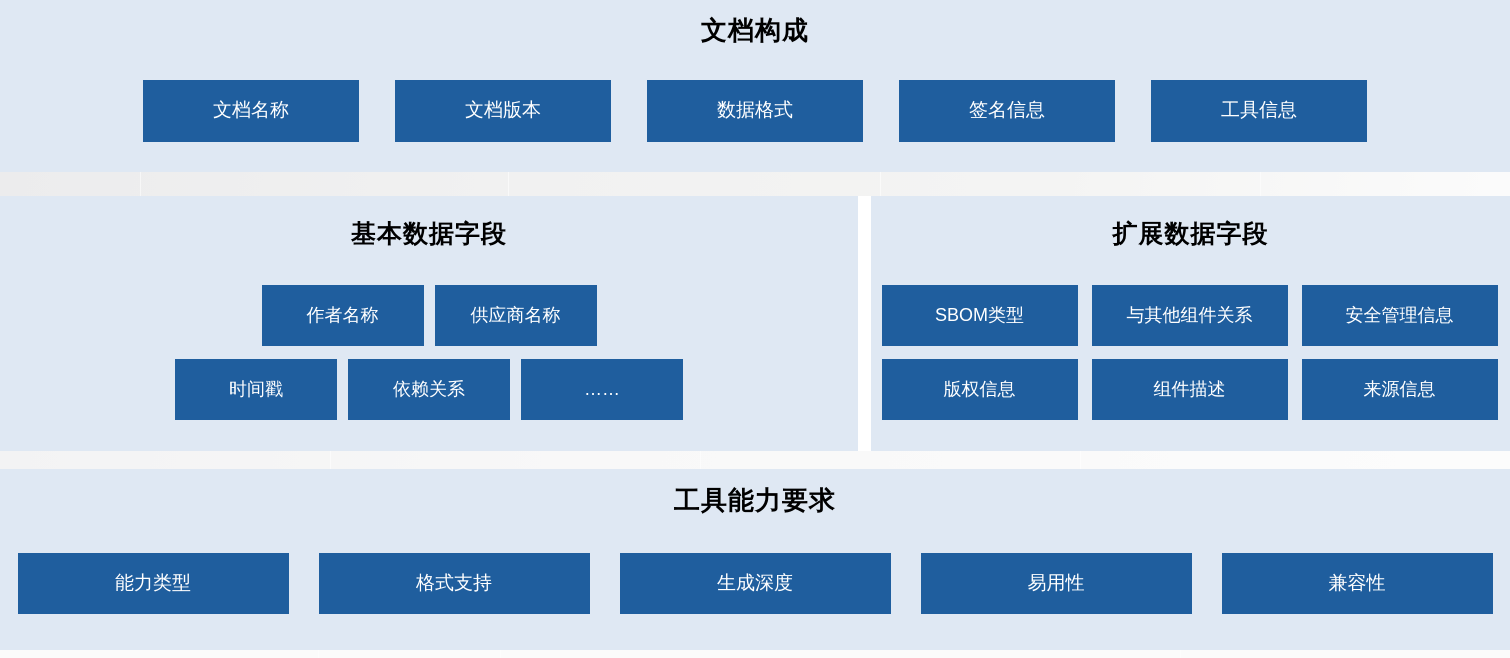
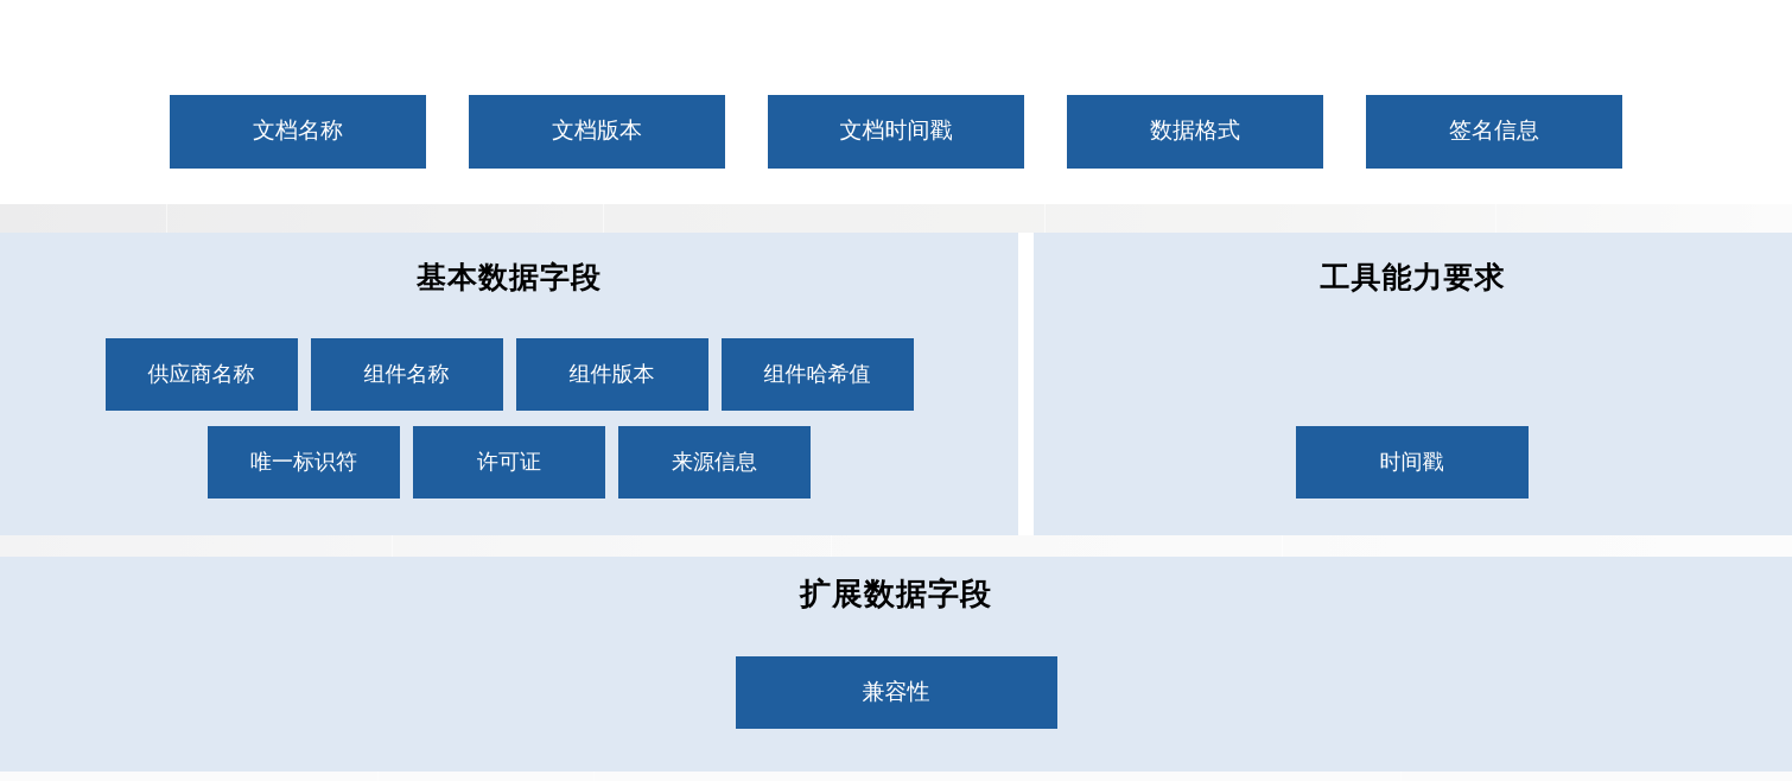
- 文档构成
  文档名称
  文档版本
+ 文档时间戳
  数据格式
  签名信息
- 工具信息
  基本数据字段
- 作者名称
  供应商名称
+ 组件名称
+ 组件版本
+ 组件哈希值
+ 唯一标识符
+ 许可证
- 时间戳
+ 来源信息
- 依赖关系
- ……
- 扩展数据字段
+ 工具能力要求
- SBOM类型
- 与其他组件关系
- 安全管理信息
- 版权信息
- 组件描述
- 来源信息
+ 时间戳
- 工具能力要求
+ 扩展数据字段
- 能力类型
- 格式支持
- 生成深度
- 易用性
  兼容性
